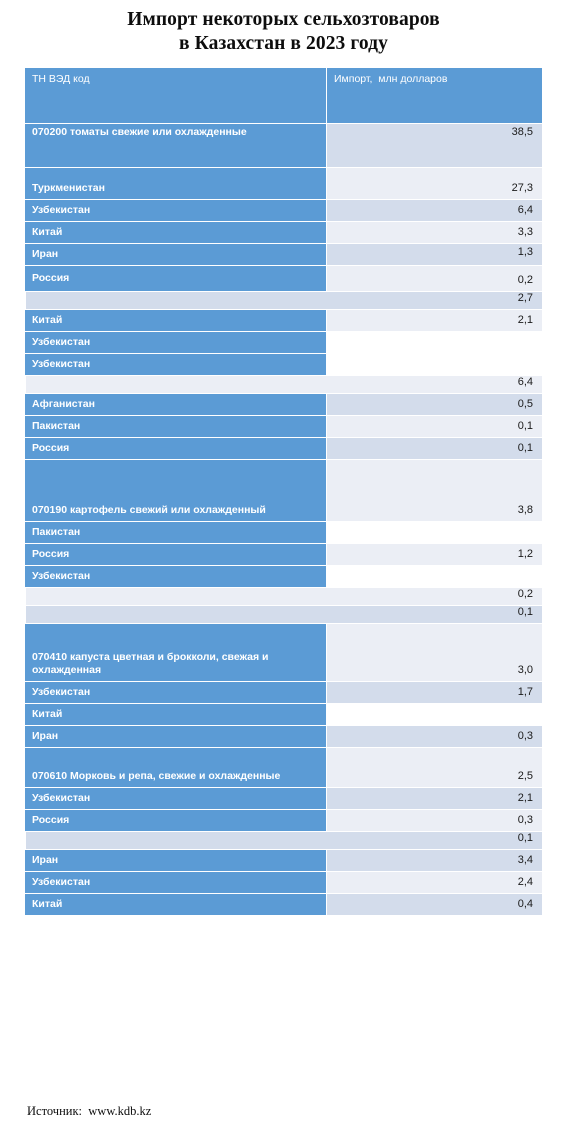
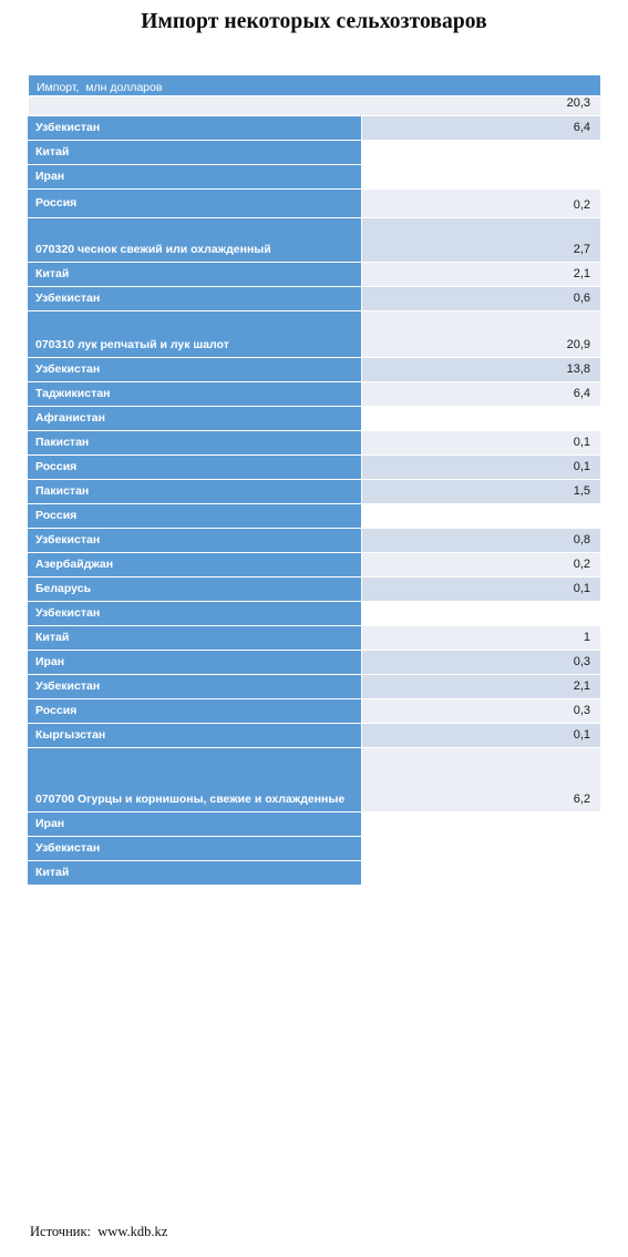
  Импорт некоторых сельхозтоваров
- в Казахстан в 2023 году
- ТН ВЭД код
  Импорт, млн долларов
- 070200 томаты свежие или охлажденные
- 38,5
- Туркменистан
- 27,3
+ 20,3
  Узбекистан
  6,4
  Китай
- 3,3
  Иран
- 1,3
  Россия
  0,2
+ 070320 чеснок свежий или охлажденный
  2,7
  Китай
  2,1
  Узбекистан
+ 0,6
+ 070310 лук репчатый и лук шалот
+ 20,9
  Узбекистан
+ 13,8
+ Таджикистан
  6,4
  Афганистан
- 0,5
  Пакистан
  0,1
  Россия
  0,1
- 070190 картофель свежий или охлажденный
- 3,8
  Пакистан
+ 1,5
  Россия
- 1,2
  Узбекистан
+ 0,8
+ Азербайджан
  0,2
+ Беларусь
  0,1
- 070410 капуста цветная и брокколи, свежая и охлажденная
- 3,0
  Узбекистан
- 1,7
  Китай
+ 1
  Иран
  0,3
- 070610 Морковь и репа, свежие и охлажденные
- 2,5
  Узбекистан
  2,1
  Россия
  0,3
+ Кыргызстан
  0,1
+ 070700 Огурцы и корнишоны, свежие и охлажденные
+ 6,2
  Иран
- 3,4
  Узбекистан
- 2,4
  Китай
- 0,4
  Источник: www.kdb.kz
